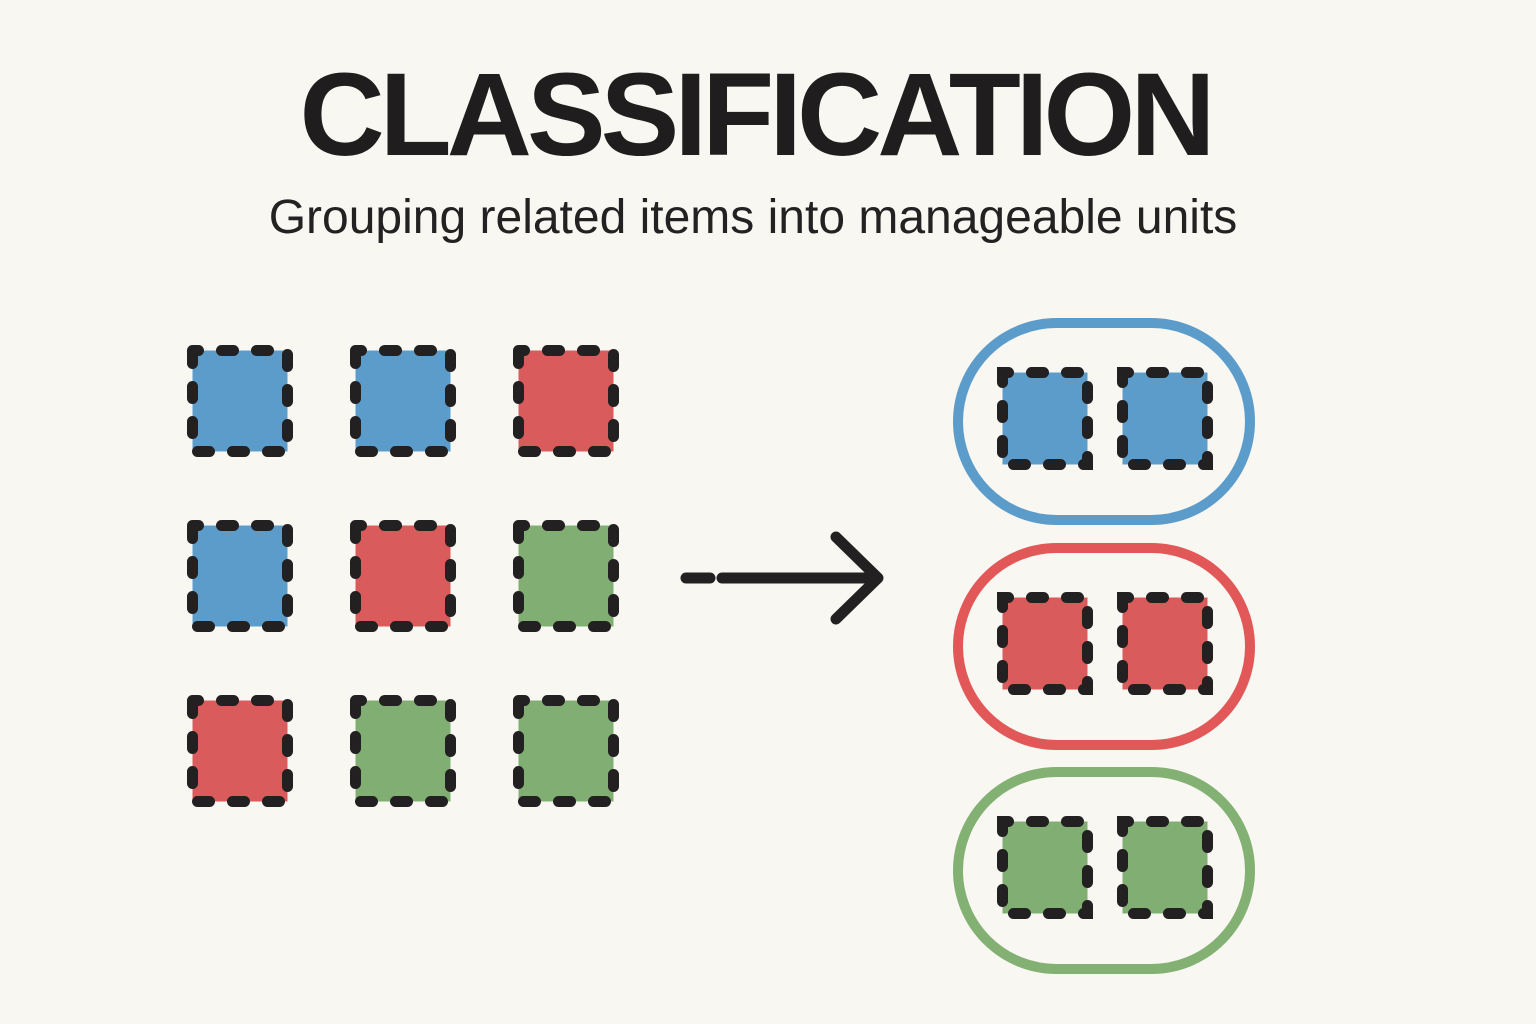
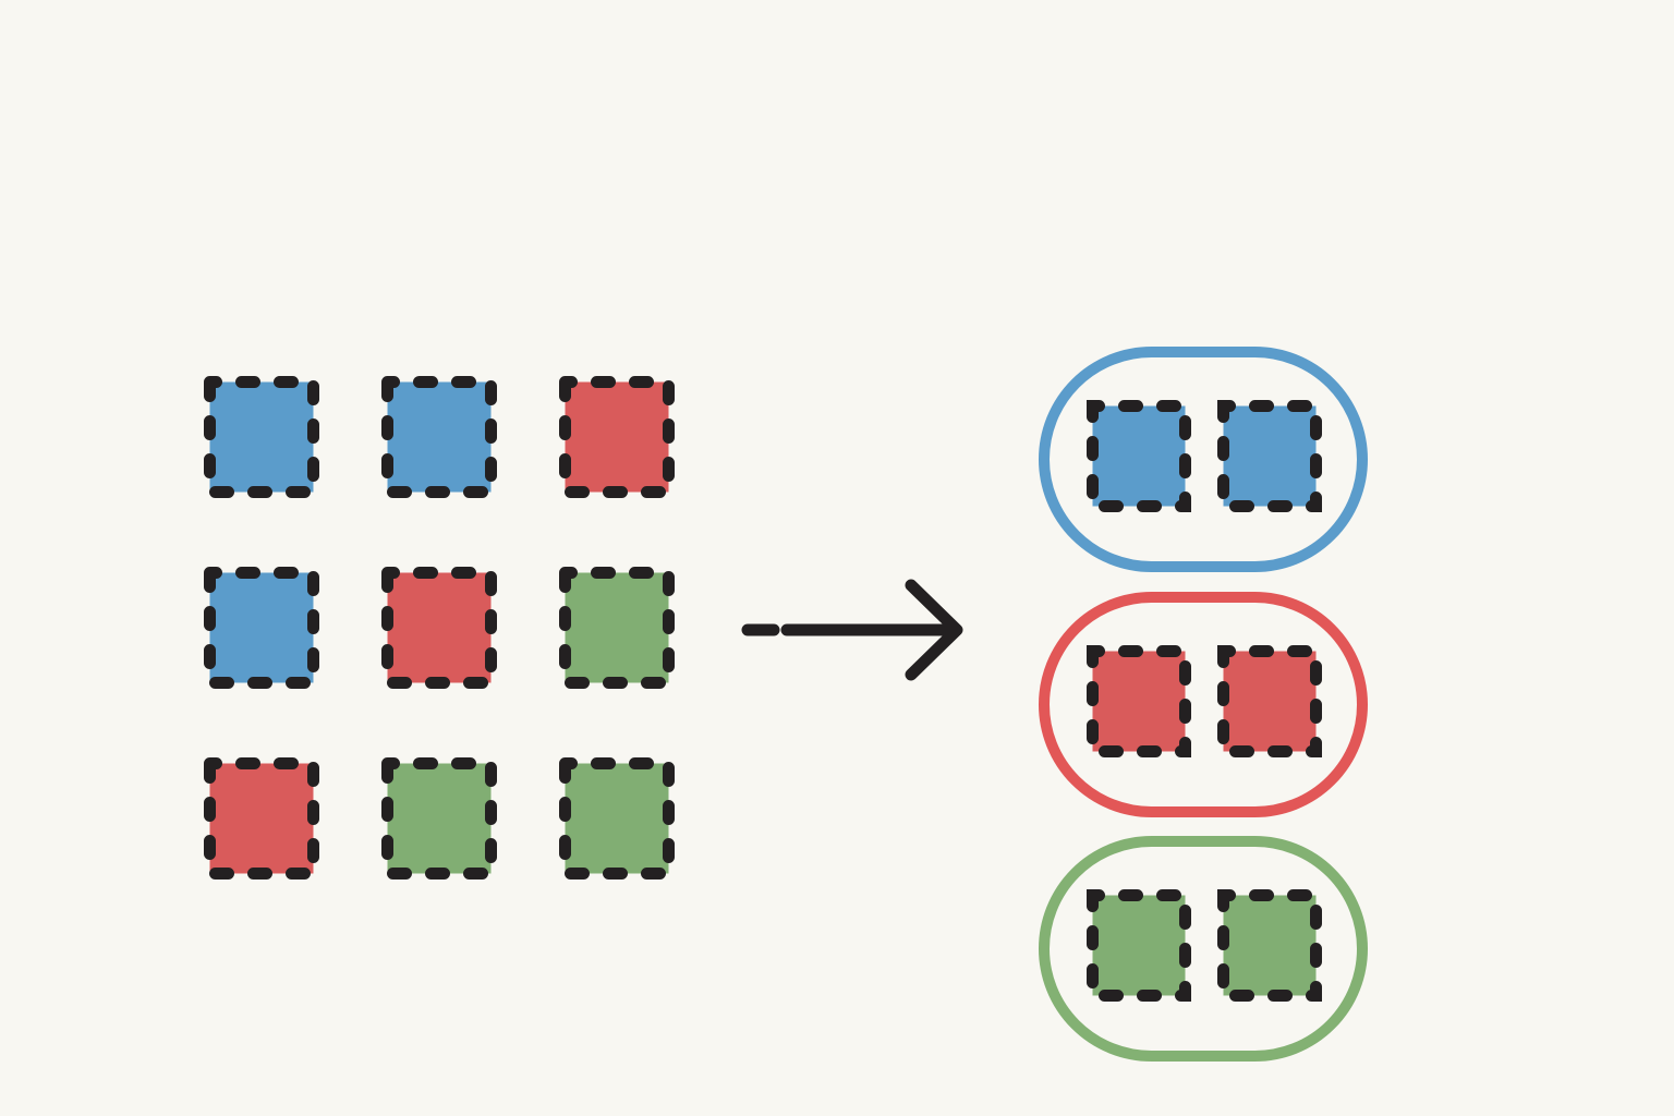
- CLASSIFICATION
- Grouping related items into manageable units
